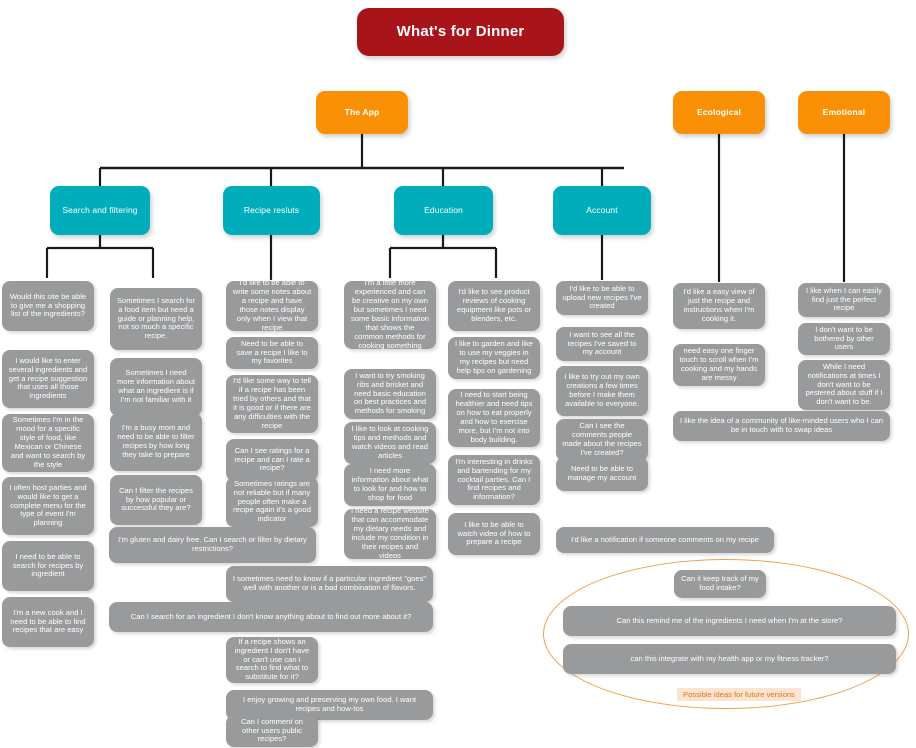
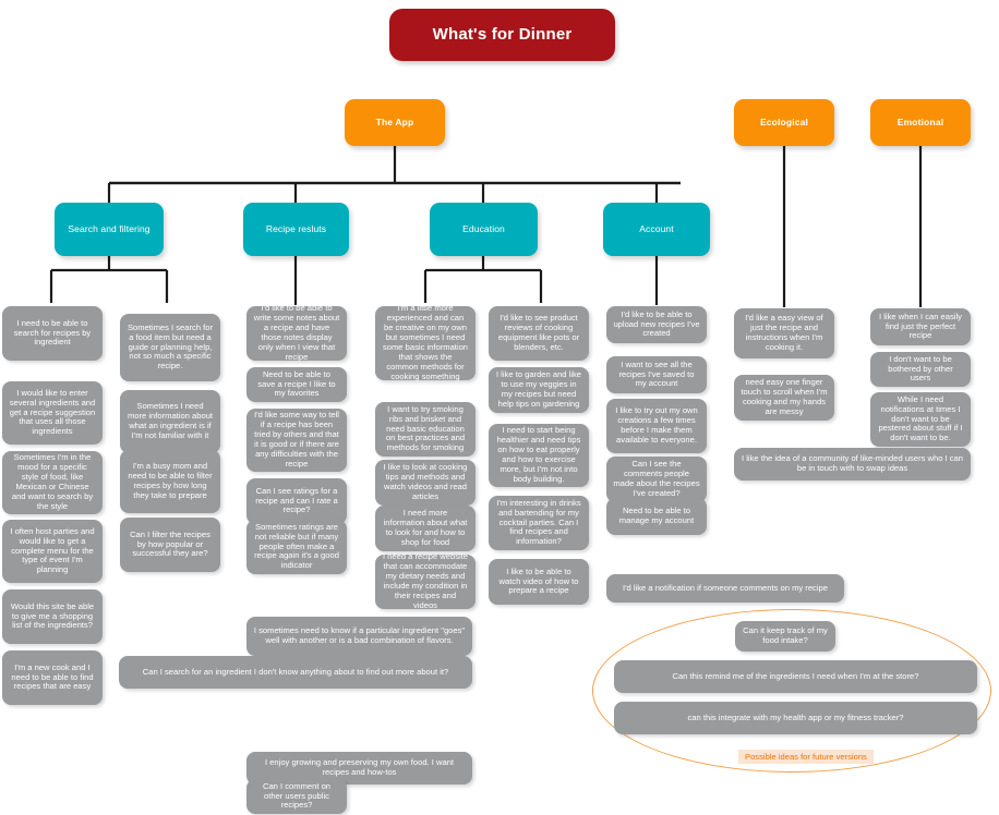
  What's for Dinner
  The App
  Ecological
  Emotional
  Search and filtering
  Recipe resluts
  Education
  Account
- Would this site be able to give me a shopping list of the ingredients?
+ I need to be able to search for recipes by ingredient
  I would like to enter several ingredients and get a recipe suggestion that uses all those ingredients
  Sometimes I'm in the mood for a specific style of food, like Mexican or Chinese and want to search by the style
  I often host parties and would like to get a complete menu for the type of event I'm planning
- I need to be able to search for recipes by ingredient
+ Would this site be able to give me a shopping list of the ingredients?
  I'm a new cook and I need to be able to find recipes that are easy
  Sometimes I search for a food item but need a guide or planning help, not so much a specific recipe.
  Sometimes I need more information about what an ingredient is if I'm not familiar with it
  I'm a busy mom and need to be able to filter recipes by how long they take to prepare
  Can I filter the recipes by how popular or successful they are?
  I'd like to be able to write some notes about a recipe and have those notes display only when I view that recipe
  Need to be able to save a recipe I like to my favorites
  I'd like some way to tell if a recipe has been tried by others and that it is good or if there are any difficulties with the recipe
  Can I see ratings for a recipe and can I rate a recipe?
  Sometimes ratings are not reliable but if many people often make a recipe again it's a good indicator
  I'm a little more experienced and can be creative on my own but sometimes I need some basic information that shows the common methods for cooking something
  I want to try smoking ribs and brisket and need basic education on best practices and methods for smoking
  I like to look at cooking tips and methods and watch videos and read articles
  I need more information about what to look for and how to shop for food
  I need a recipe website that can accommodate my dietary needs and include my condition in their recipes and videos
  I'd like to see product reviews of cooking equipment like pots or blenders, etc.
  I like to garden and like to use my veggies in my recipes but need help tips on gardening
  I need to start being healthier and need tips on how to eat properly and how to exercise more, but I'm not into body building.
  I'm interesting in drinks and bartending for my cocktail parties. Can I find recipes and information?
  I like to be able to watch video of how to prepare a recipe
  I'd like to be able to upload new recipes I've created
  I want to see all the recipes I've saved to my account
  I like to try out my own creations a few times before I make them available to everyone.
  Can I see the comments people made about the recipes I've created?
  Need to be able to manage my account
  I'd like a easy view of just the recipe and instructions when I'm cooking it.
  need easy one finger touch to scroll when I'm cooking and my hands are messy
  I like when I can easily find just the perfect recipe
  I don't want to be bothered by other users
  While I need notifications at times I don't want to be pestered about stuff if I don't want to be.
- I'm gluten and dairy free. Can I search or filter by dietary restrictions?
  I sometimes need to know if a particular ingredient "goes" well with another or is a bad combination of flavors.
  Can I search for an ingredient I don't know anything about to find out more about it?
- If a recipe shows an ingredient I don't have or can't use can I search to find what to substitute for it?
  I enjoy growing and preserving my own food. I want recipes and how-tos
  Can I comment on other users public recipes?
  I like the idea of a community of like-minded users who I can be in touch with to swap ideas
  I'd like a notification if someone comments on my recipe
  Can it keep track of my food intake?
  Can this remind me of the ingredients I need when I'm at the store?
  can this integrate with my health app or my fitness tracker?
  Possible ideas for future versions
